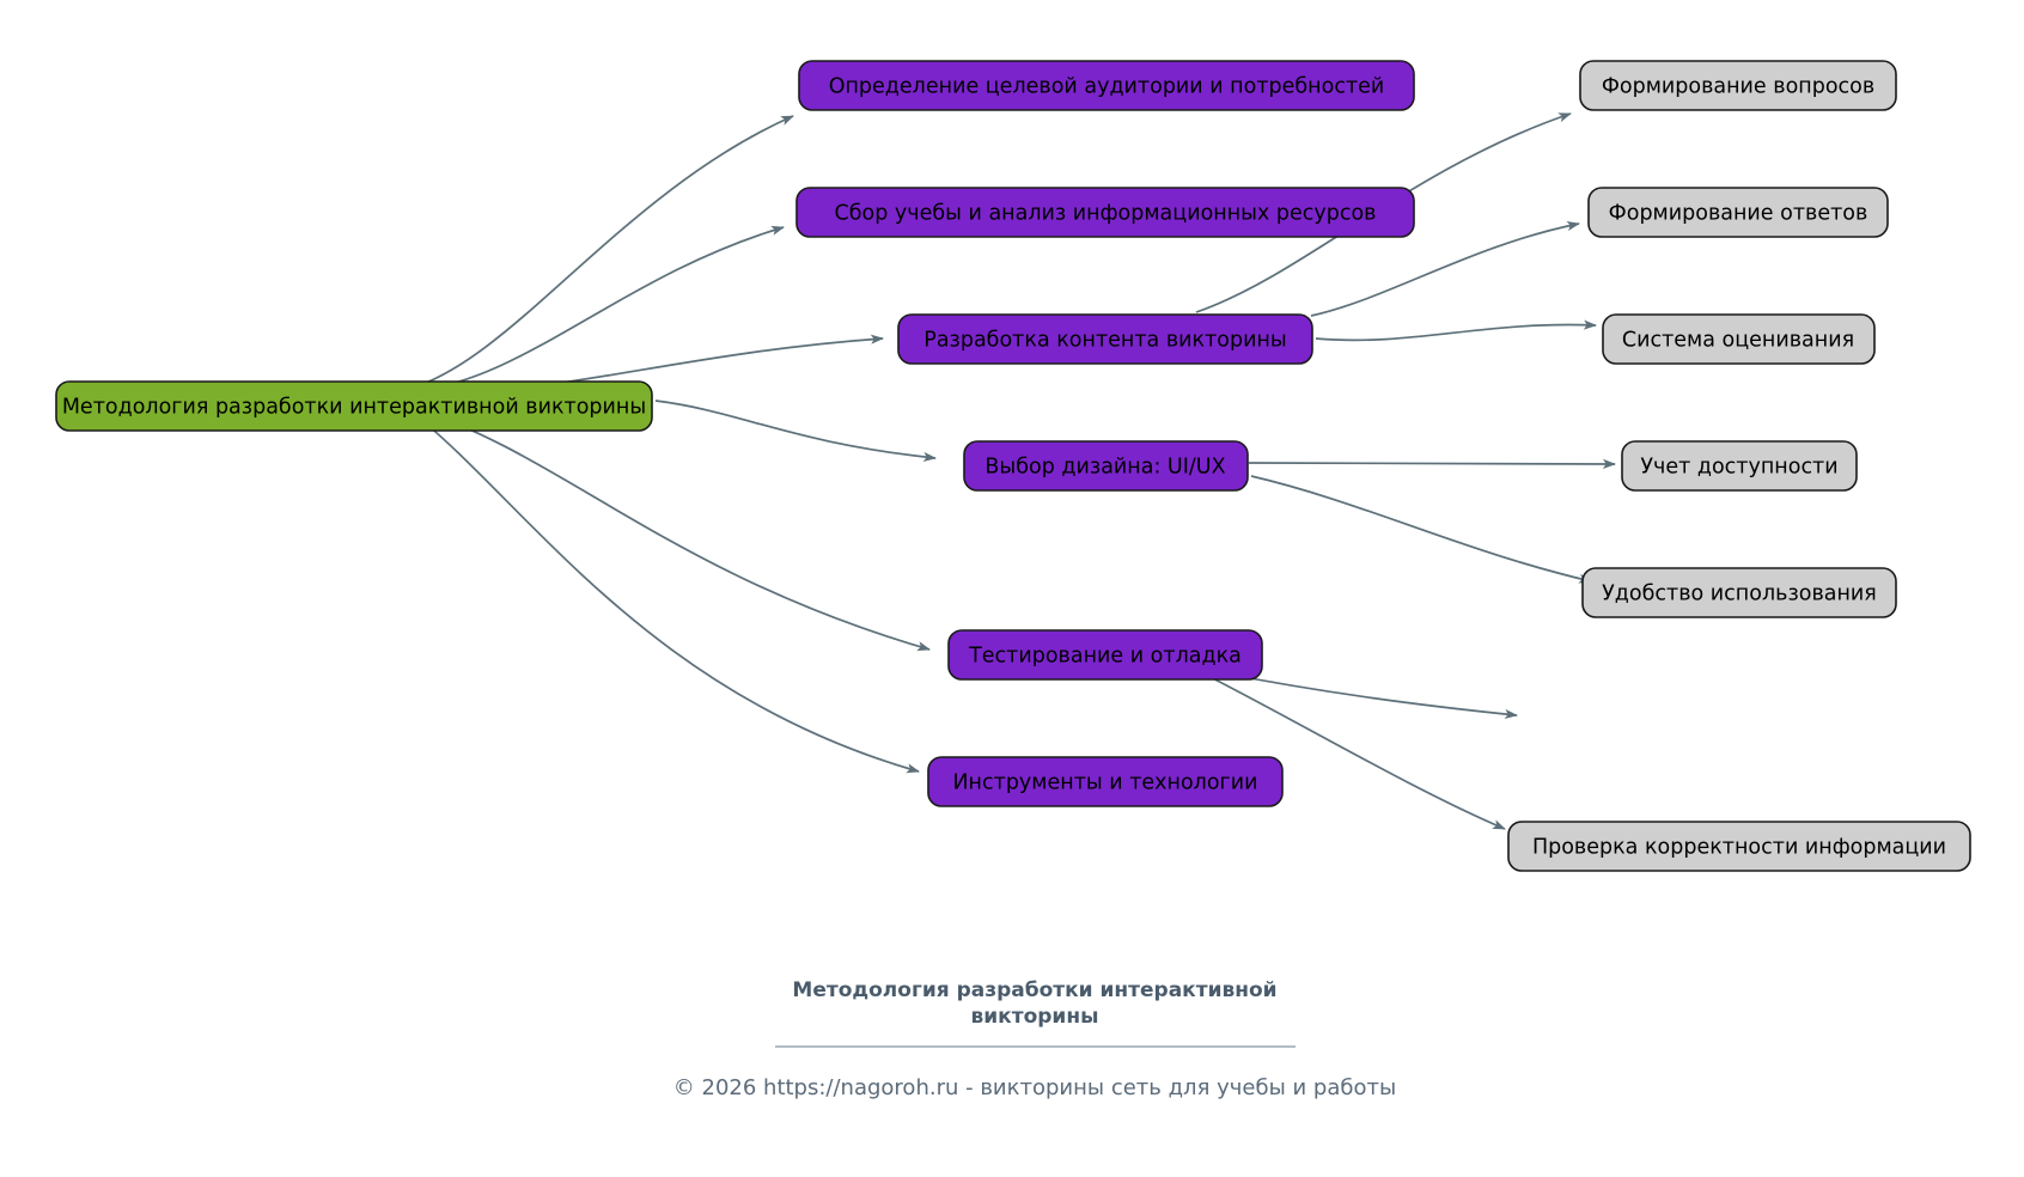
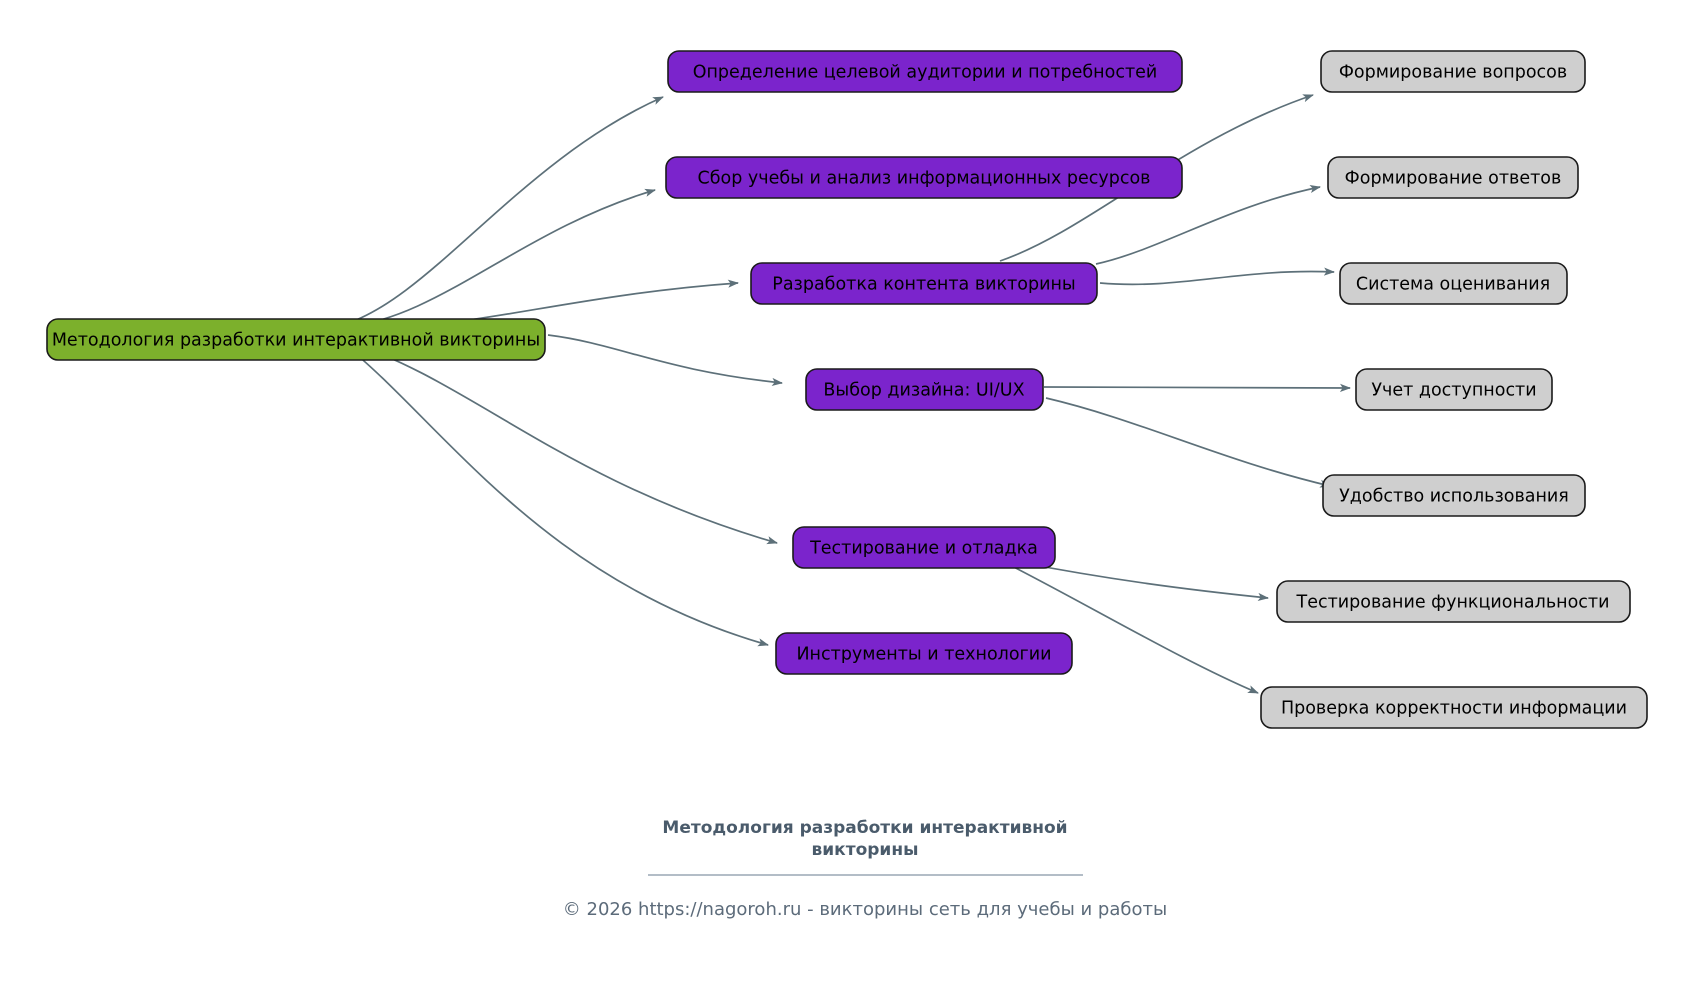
  Методология разработки интерактивной викторины
  Определение целевой аудитории и потребностей
  Сбор учебы и анализ информационных ресурсов
  Разработка контента викторины
  Выбор дизайна: UI/UX
  Тестирование и отладка
  Инструменты и технологии
  Формирование вопросов
  Формирование ответов
  Система оценивания
  Учет доступности
  Удобство использования
+ Тестирование функциональности
  Проверка корректности информации
  Методология разработки интерактивной
  викторины
  © 2026 https://nagoroh.ru - викторины сеть для учебы и работы
